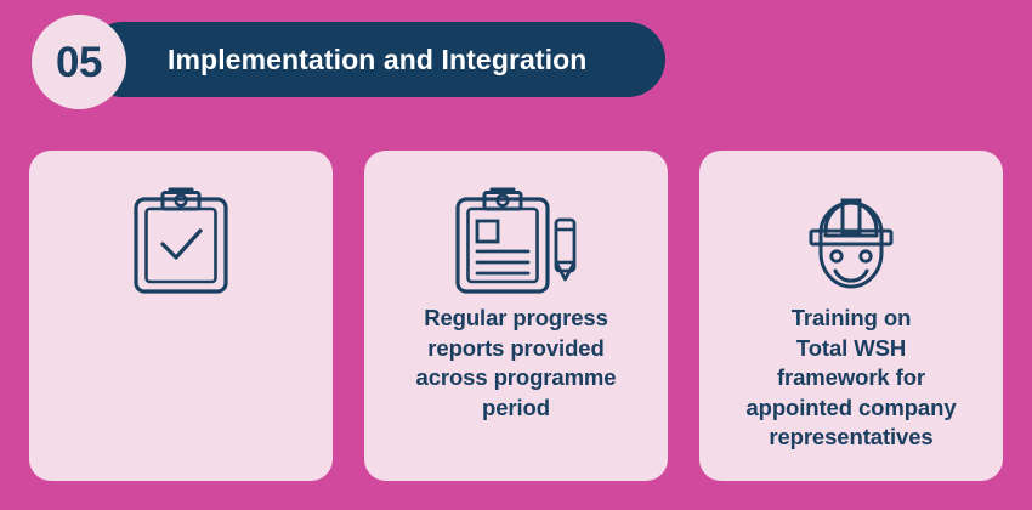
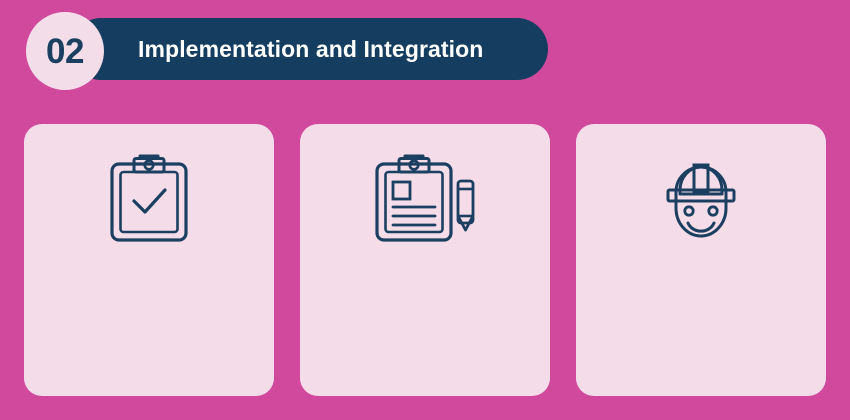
  Implementation and Integration
- 05
+ 02
- Regular progress
- reports provided
- across programme
- period
- Training on
- Total WSH
- framework for
- appointed company
- representatives
